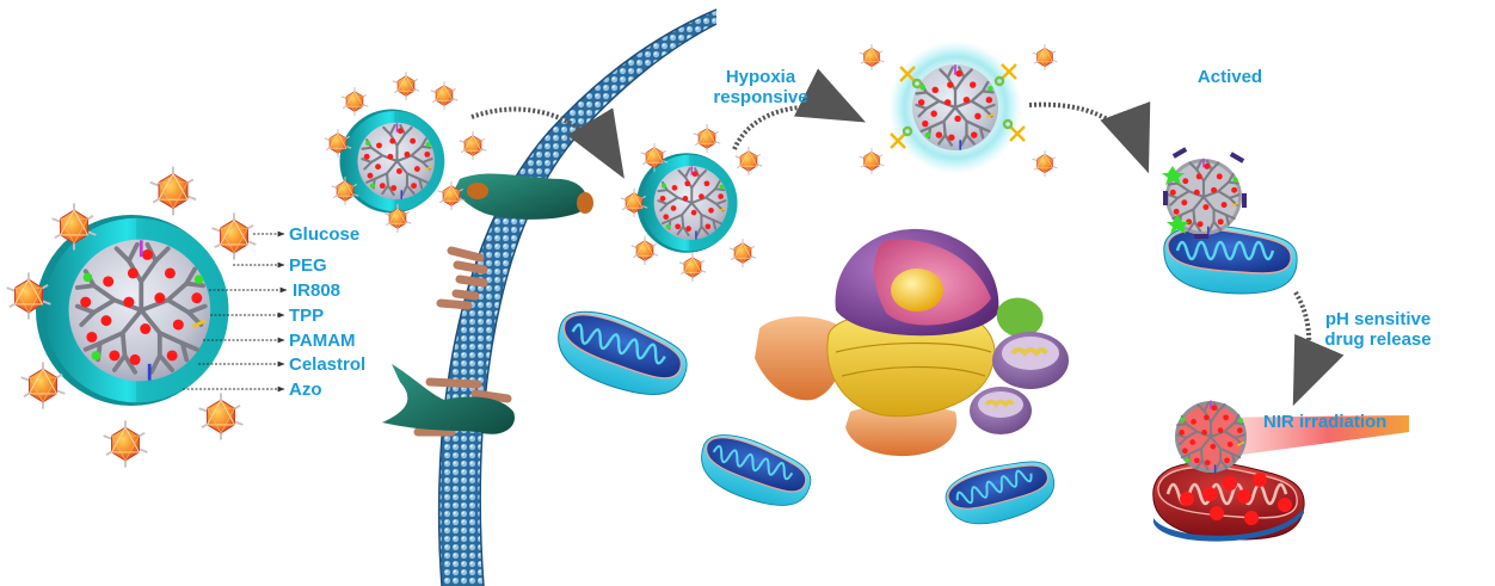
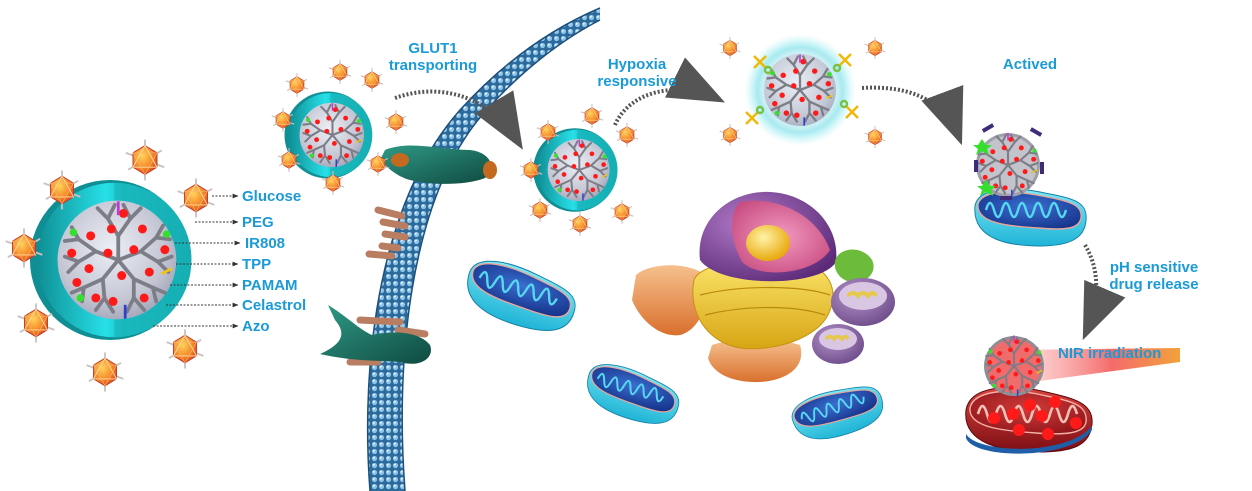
  Glucose
  PEG
  IR808
  TPP
  PAMAM
  Celastrol
  Azo
+ GLUT1
+ transporting
  Hypoxia
  responsive
  Actived
  pH sensitive
  drug release
  NIR irradiation
